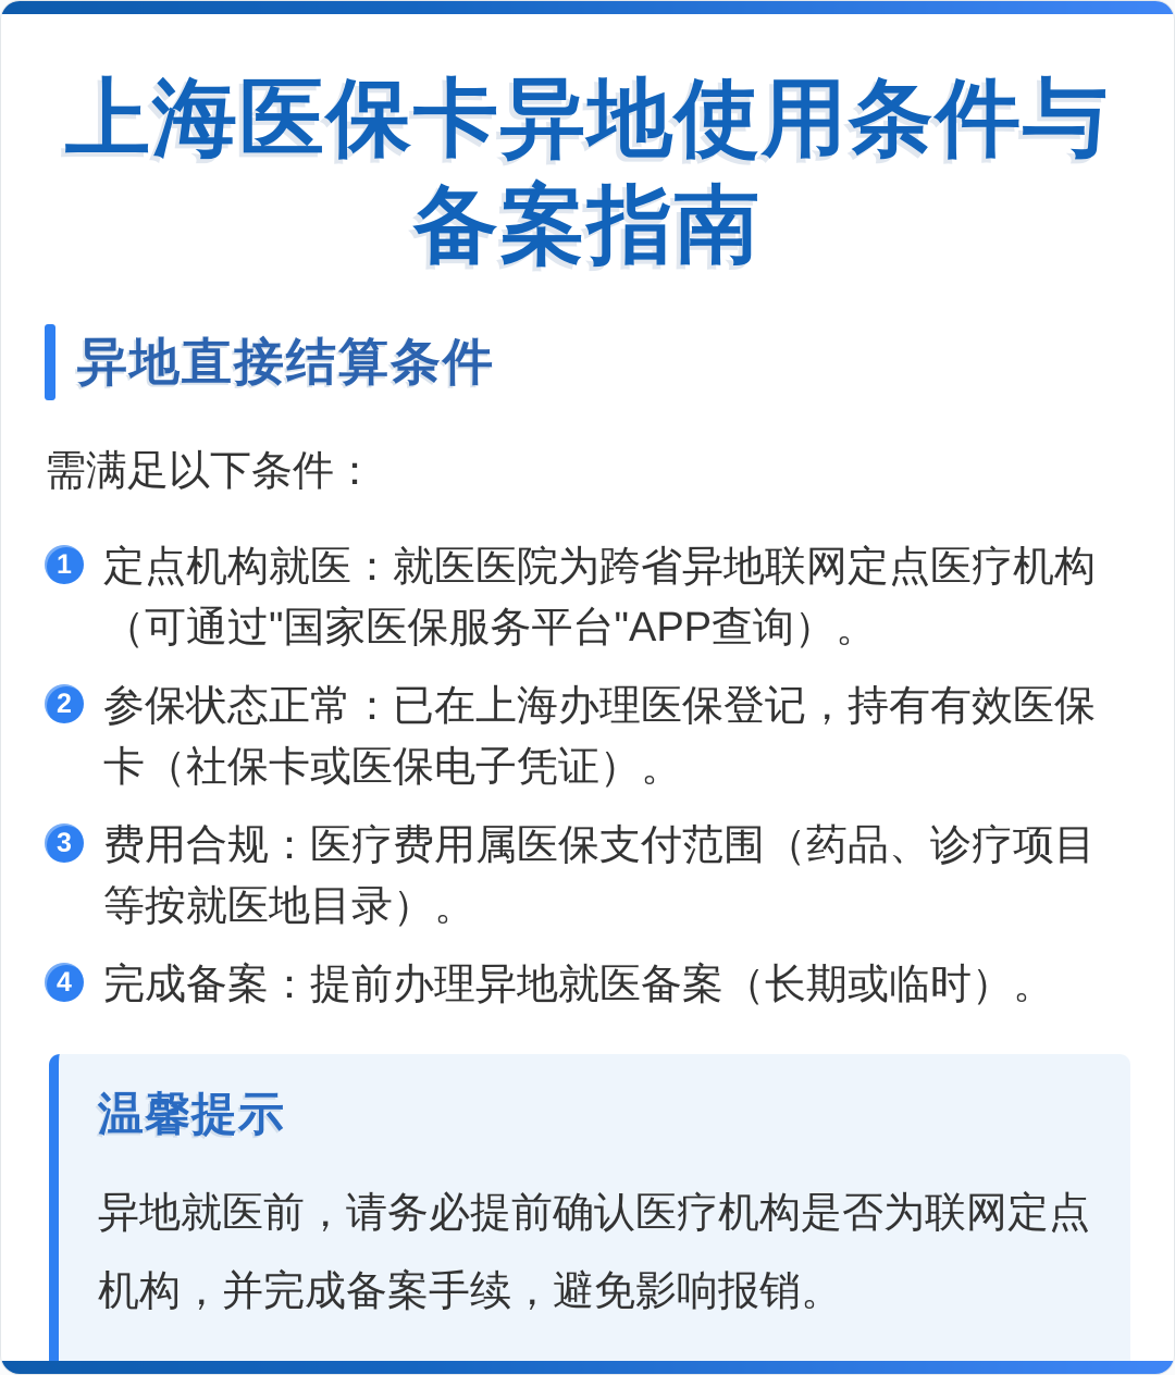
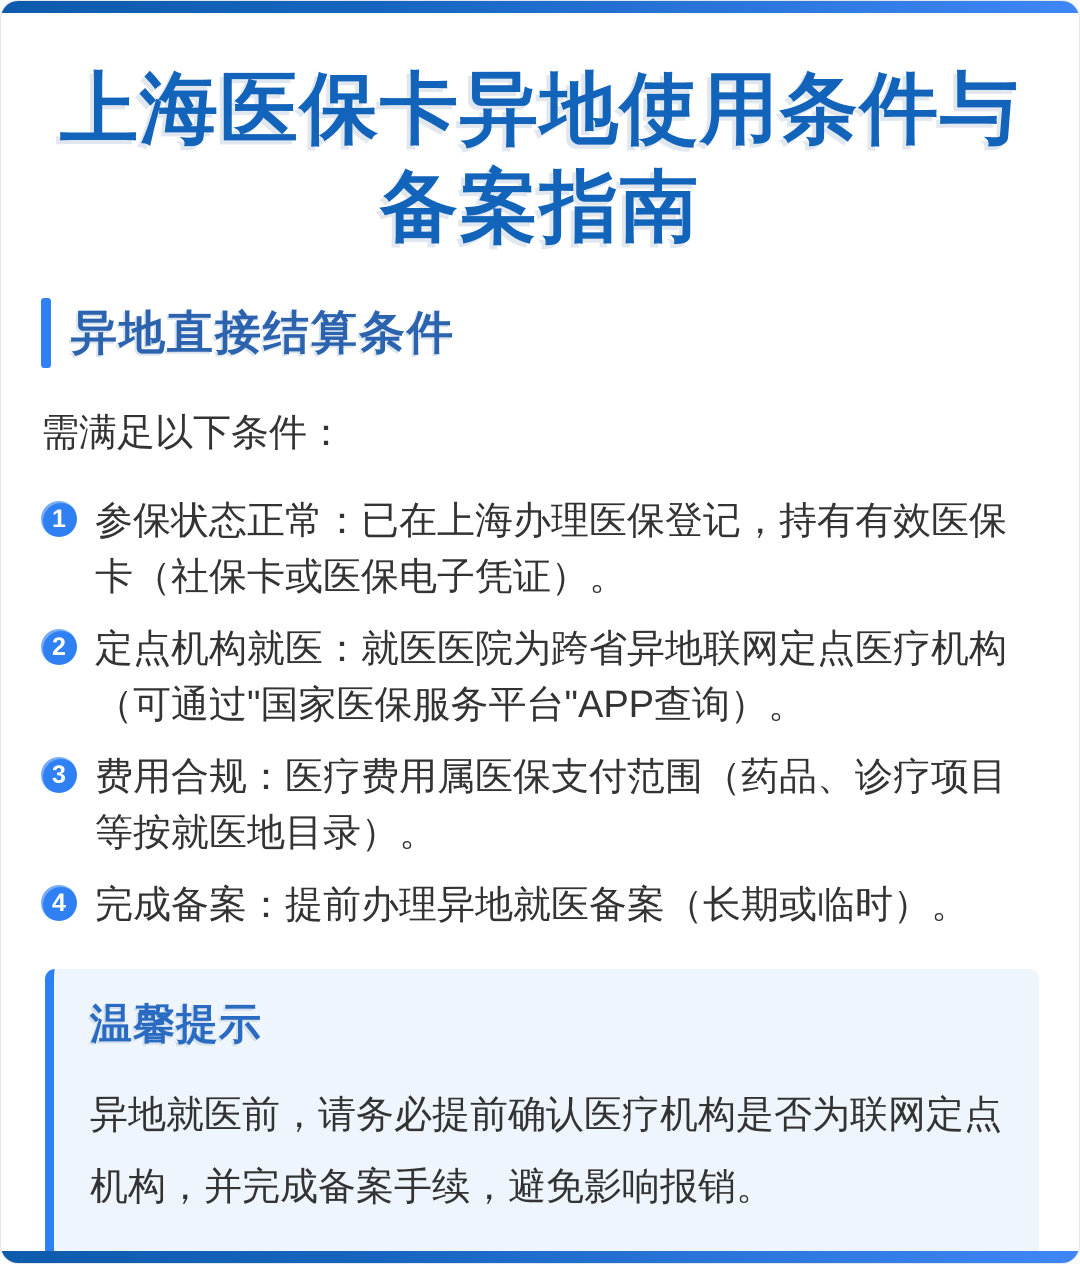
  上海医保卡异地使用条件与
  备案指南
  异地直接结算条件
  需满足以下条件：
  1
- 定点机构就医：就医医院为跨省异地联网定点医疗机构（可通过"国家医保服务平台"APP查询）。
+ 参保状态正常：已在上海办理医保登记，持有有效医保卡（社保卡或医保电子凭证）。
  2
- 参保状态正常：已在上海办理医保登记，持有有效医保卡（社保卡或医保电子凭证）。
+ 定点机构就医：就医医院为跨省异地联网定点医疗机构（可通过"国家医保服务平台"APP查询）。
  3
  费用合规：医疗费用属医保支付范围（药品、诊疗项目等按就医地目录）。
  4
  完成备案：提前办理异地就医备案（长期或临时）。
  温馨提示
  异地就医前，请务必提前确认医疗机构是否为联网定点机构，并完成备案手续，避免影响报销。
